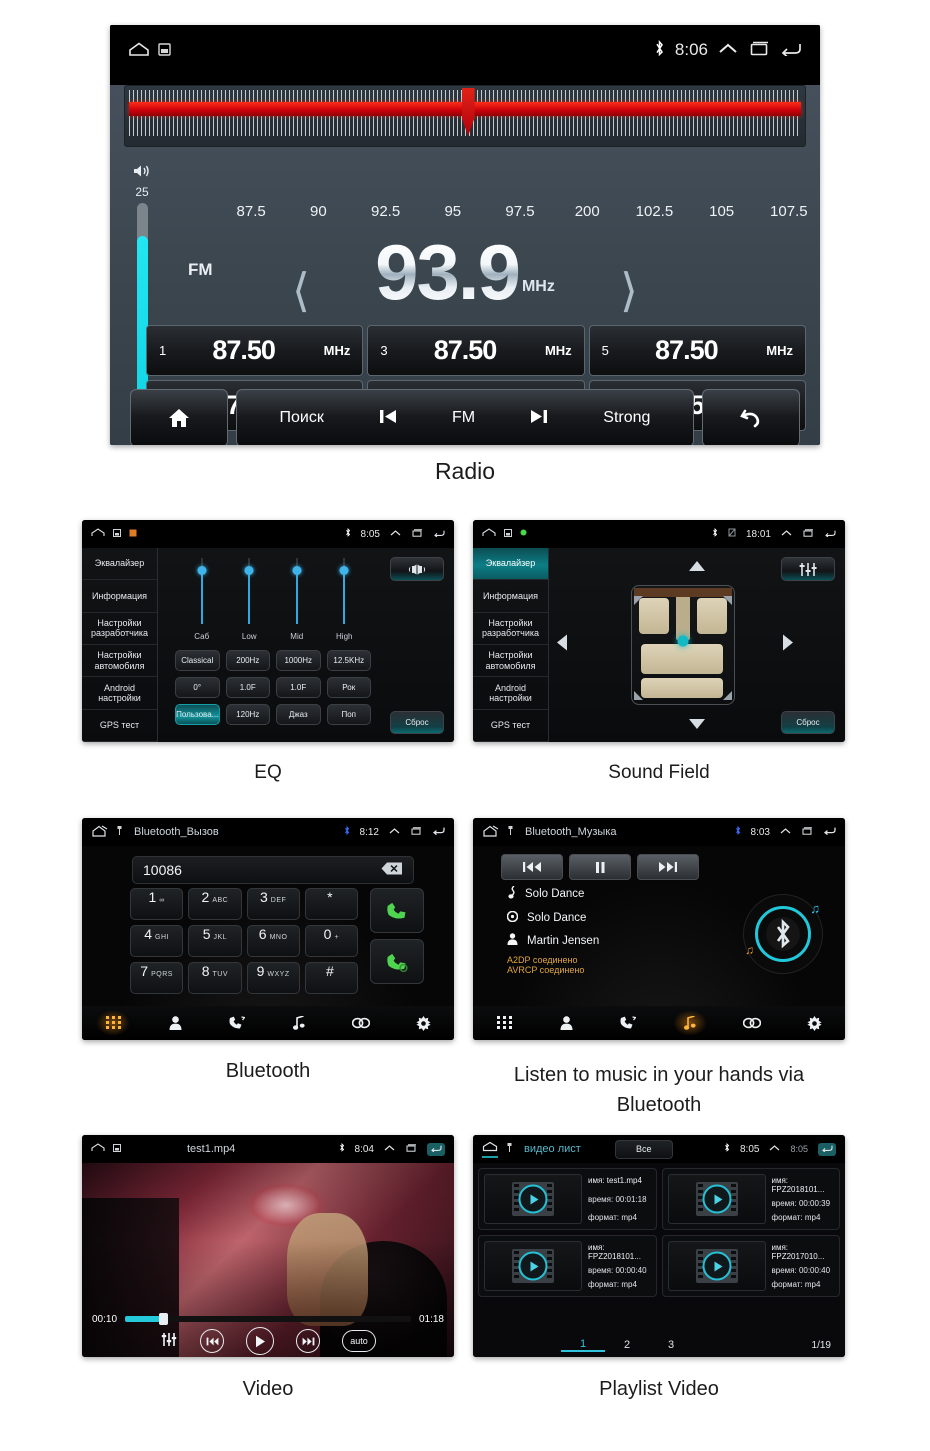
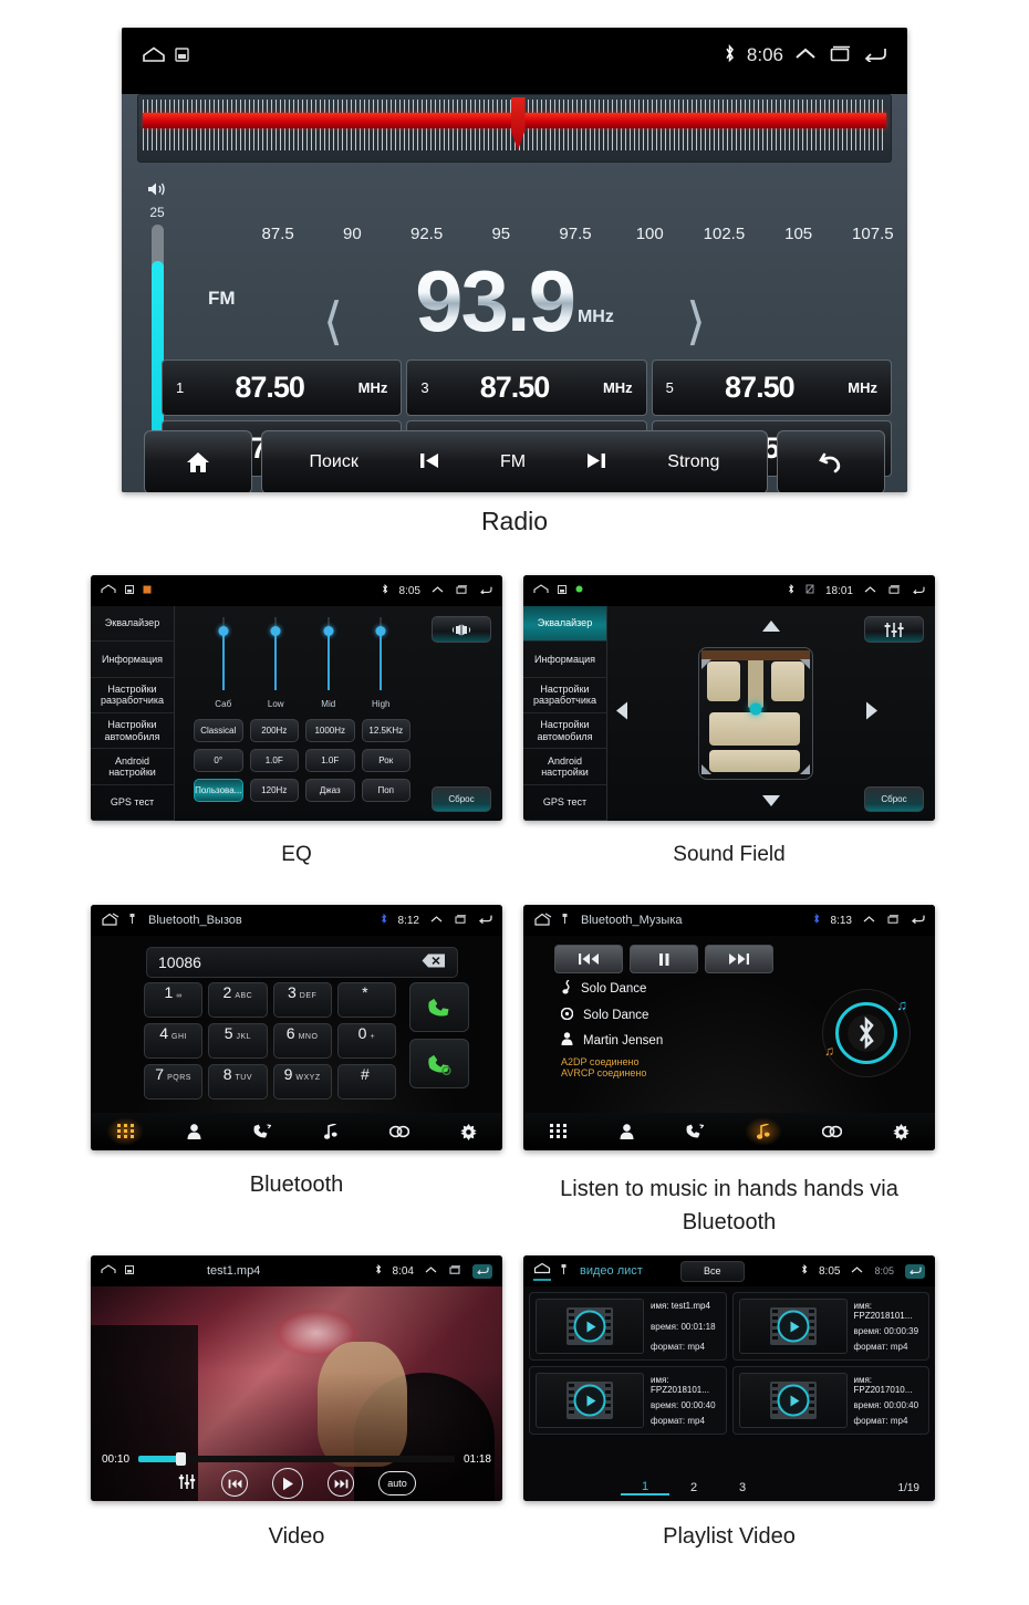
  8:06
  87.5
  90
  92.5
  95
  97.5
- 200
+ 100
  102.5
  105
  107.5
  25
  FM
  ⟨
  ⟩
  93.9 MHz
  1
  87.50
  MHz
  3
  87.50
  MHz
  5
  87.50
  MHz
  Поиск
  FM
  Strong
  Radio
  8:05
  Эквалайзер
  Информация
  Настройки разработчика
  Настройки автомобиля
  Android настройки
  GPS тест
  Саб
  Low
  Mid
  High
  Classical
  200Hz
  1000Hz
  12.5KHz
  0°
  1.0F
  1.0F
  Рок
  Пользова...
  120Hz
  Джаз
  Поп
  Сброс
  EQ
  18:01
  Эквалайзер
  Информация
  Настройки разработчика
  Настройки автомобиля
  Android настройки
  GPS тест
  Сброс
  Sound Field
  Bluetooth_Вызов
  8:12
  10086
  1
  2
  3
  *
  4
  5
  6
  0
  7
  8
  9
  #
  Bluetooth
  Bluetooth_Музыка
- 8:03
+ 8:13
  Solo Dance
  Solo Dance
  Martin Jensen
  A2DP соединено
  AVRCP соединено
  ♫
  ♫
- Listen to music in your hands via Bluetooth
+ Listen to music in hands hands via Bluetooth
  test1.mp4
  8:04
  00:10
  01:18
  auto
  Video
  видео лист
  Все
  8:05
  8:05
  имя: test1.mp4
  время: 00:01:18
  формат: mp4
  имя: FPZ2018101...
  время: 00:00:39
  формат: mp4
  имя: FPZ2018101...
  время: 00:00:40
  формат: mp4
  имя: FPZ2017010...
  время: 00:00:40
  формат: mp4
  1
  2
  3
  1/19
  Playlist Video
